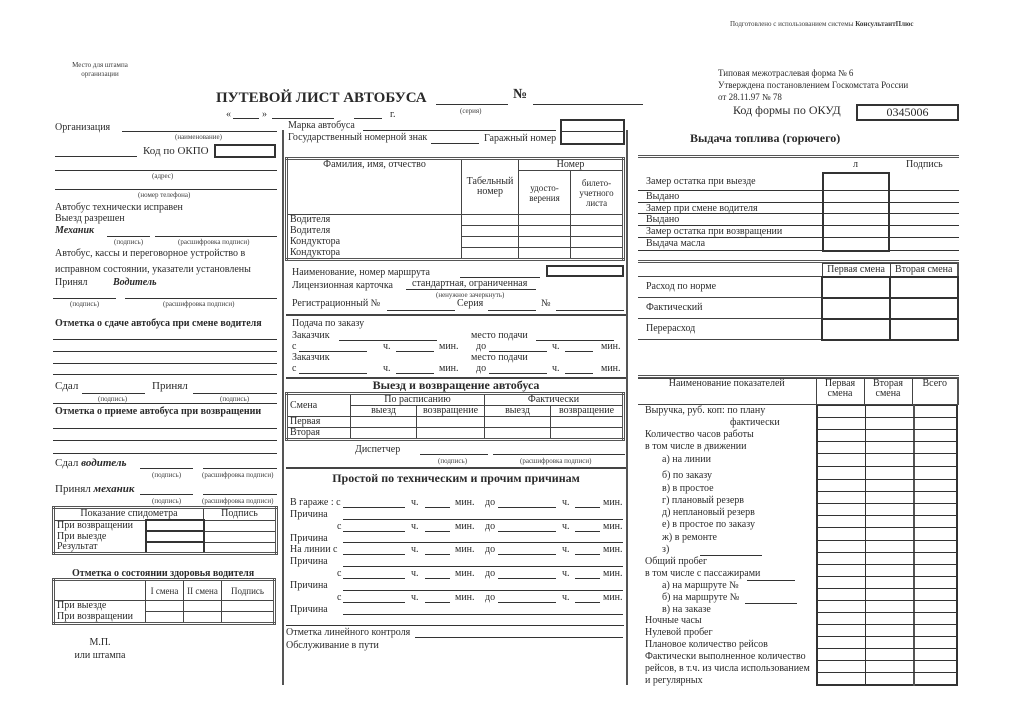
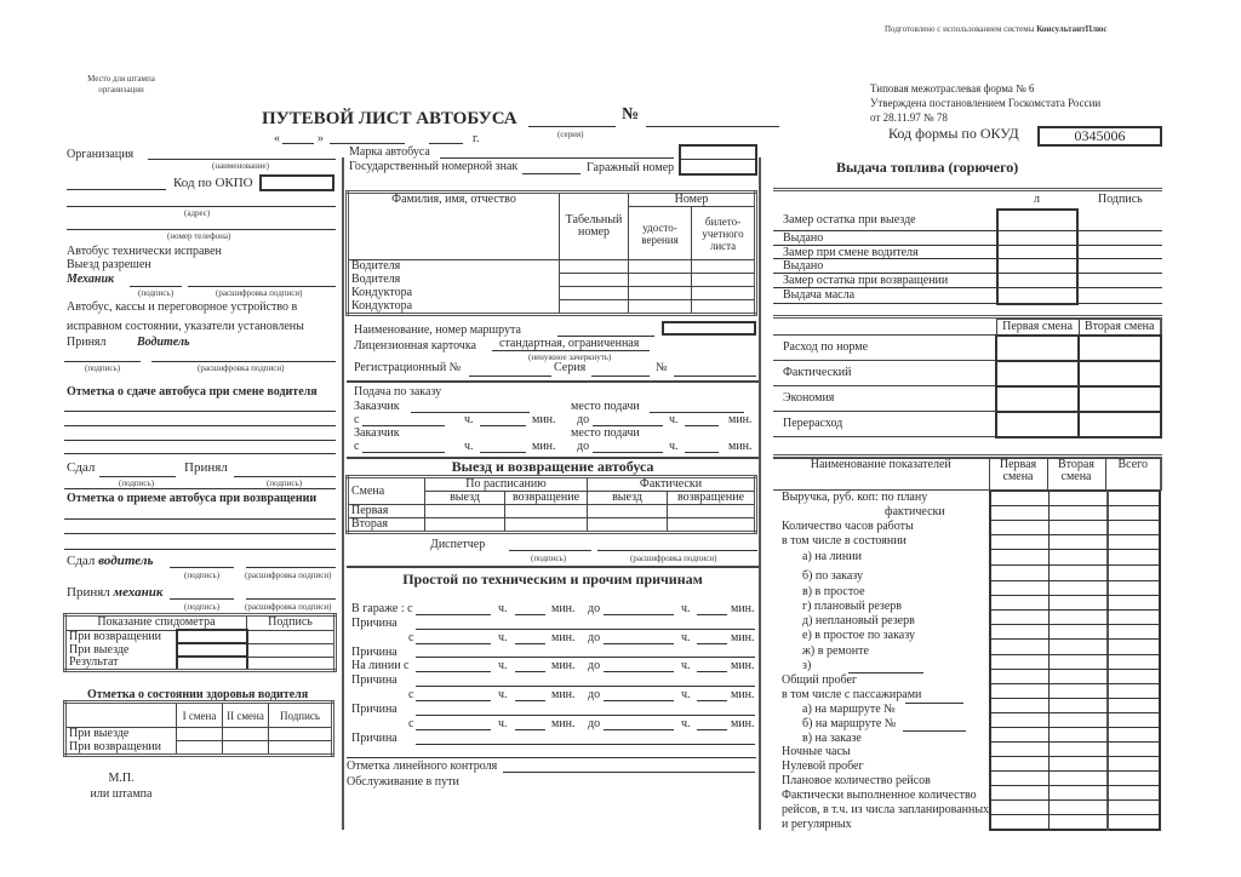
  Подготовлено с использованием системы КонсультантПлюс
  Место для штампа
  организации
  ПУТЕВОЙ ЛИСТ АВТОБУСА
  (серия)
  №
  «
  »
  г.
  Типовая межотраслевая форма № 6
  Утверждена постановлением Госкомстата России
  от 28.11.97 № 78
  Код формы по ОКУД
  0345006
  Организация
  (наименование)
  Код по ОКПО
  (адрес)
  (номер телефона)
  Автобус технически исправен
  Выезд разрешен
  Механик
  (подпись)
  (расшифровка подписи)
  Автобус, кассы и переговорное устройство в
  исправном состоянии, указатели установлены
  Принял
  Водитель
  (подпись)
  (расшифровка подписи)
  Отметка о сдаче автобуса при смене водителя
  Сдал
  Принял
  (подпись)
  (подпись)
  Отметка о приеме автобуса при возвращении
  Сдал водитель
  (подпись)
  (расшифровка подписи)
  Принял механик
  (подпись)
  (расшифровка подписи)
  Показание спидометра	Подпись
  При возвращении
  При выезде
  Результат
  Отметка о состоянии здоровья водителя
  	I смена	II смена	Подпись
  При выезде
  При возвращении
  М.П.
  или штампа
  Марка автобуса
  Государственный номерной знак
  Гаражный номер
  Фамилия, имя, отчество	Табельный номер	Номер
  удосто-верения	билето-учетного листа
  Водителя
  Водителя
  Кондуктора
  Кондуктора
  Наименование, номер маршрута
  Лицензионная карточка
  стандартная, ограниченная
  (ненужное зачеркнуть)
  Регистрационный №
  Серия
  №
  Подача по заказу
  Заказчик
  место подачи
  с
  ч.
  мин.
  до
  ч.
  мин.
  Заказчик
  место подачи
  с
  ч.
  мин.
  до
  ч.
  мин.
  Выезд и возвращение автобуса
  Смена	По расписанию	Фактически
  выезд	возвращение	выезд	возвращение
  Первая
  Вторая
  Диспетчер
  (подпись)
  (расшифровка подписи)
  Простой по техническим и прочим причинам
  В гараже : с
  Причина
  с
  Причина
  На линии с
  Причина
  с
  Причина
  с
  Причина
  ч.
  мин.
  до
  ч.
  мин.
  ч.
  мин.
  до
  ч.
  мин.
  ч.
  мин.
  до
  ч.
  мин.
  ч.
  мин.
  до
  ч.
  мин.
  ч.
  мин.
  до
  ч.
  мин.
  Отметка линейного контроля
  Обслуживание в пути
  Выдача топлива (горючего)
  л
  Подпись
  Замер остатка при выезде
  Выдано
  Замер при смене водителя
  Выдано
  Замер остатка при возвращении
  Выдача масла
  	Первая смена	Вторая смена
  Расход по норме
  Фактический
+ Экономия
  Перерасход
  Наименование показателей	Первая смена	Вторая смена	Всего
  Выручка, руб. коп: по плану
  фактически
  Количество часов работы
- в том числе в движении
+ в том числе в состоянии
  а) на линии
  б) по заказу
  в) в простое
  г) плановый резерв
  д) неплановый резерв
  е) в простое по заказу
  ж) в ремонте
  з)
  Общий пробег
  в том числе с пассажирами
  а) на маршруте №
  б) на маршруте №
  в) на заказе
  Ночные часы
  Нулевой пробег
  Плановое количество рейсов
  Фактически выполненное количество
- рейсов, в т.ч. из числа использованием
+ рейсов, в т.ч. из числа запланированных
  и регулярных
